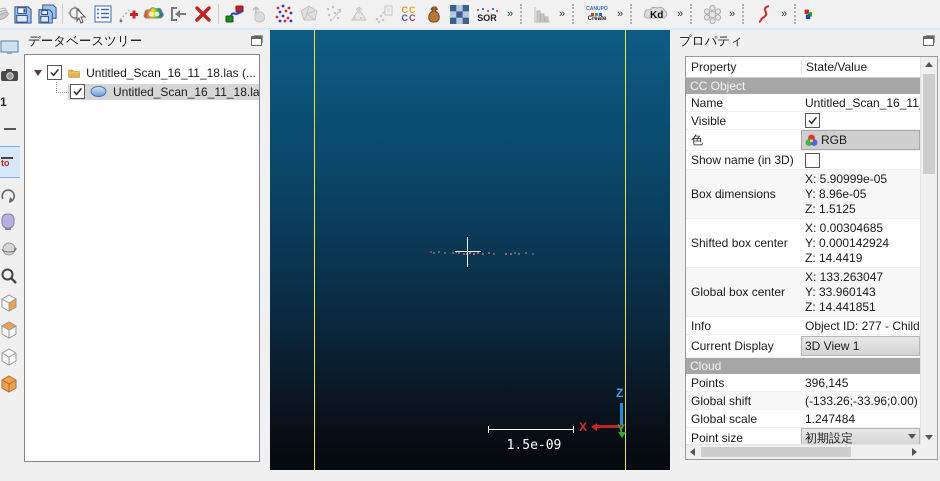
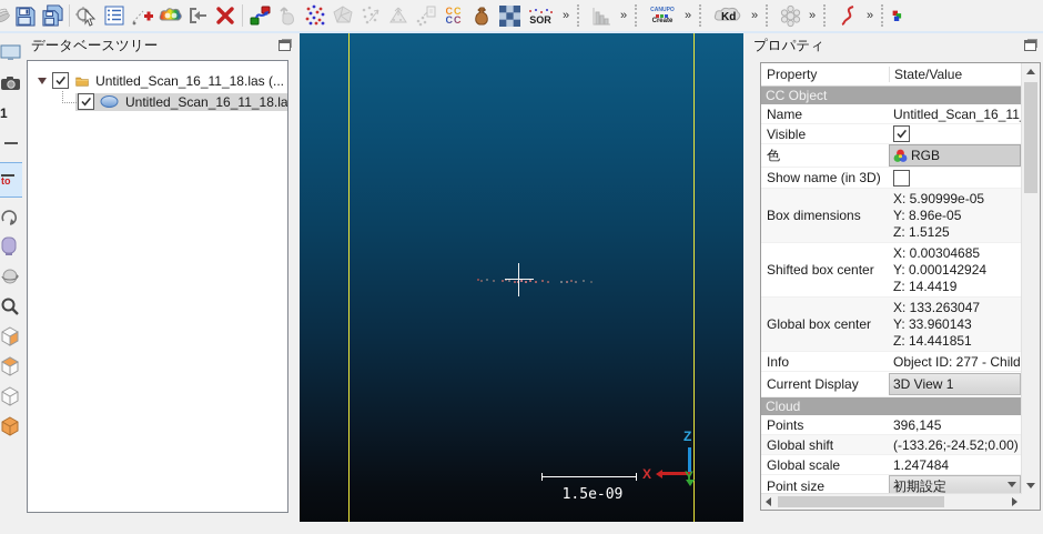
  CC
  CC
  SOR
  »
  »
  »
  Kd
  »
  »
  »
  1
  to
  データベースツリー
  Untitled_Scan_16_11_18.las (...
  Untitled_Scan_16_11_18.la
  1.5e-09
  Z
  X
  Y
  プロパティ
  Property
  State/Value
  CC Object
  Name
  Untitled_Scan_16_11
  Visible
  色
  RGB
  Show name (in 3D)
  Box dimensions
  X: 5.90999e-05
  Y: 8.96e-05
  Z: 1.5125
  Shifted box center
  X: 0.00304685
  Y: 0.000142924
  Z: 14.4419
  Global box center
  X: 133.263047
  Y: 33.960143
  Z: 14.441851
  Info
  Object ID: 277 - Child
  Current Display
  3D View 1
  Cloud
  Points
  396,145
  Global shift
- (-133.26;-33.96;0.00)
+ (-133.26;-24.52;0.00)
  Global scale
  1.247484
  Point size
  初期設定
